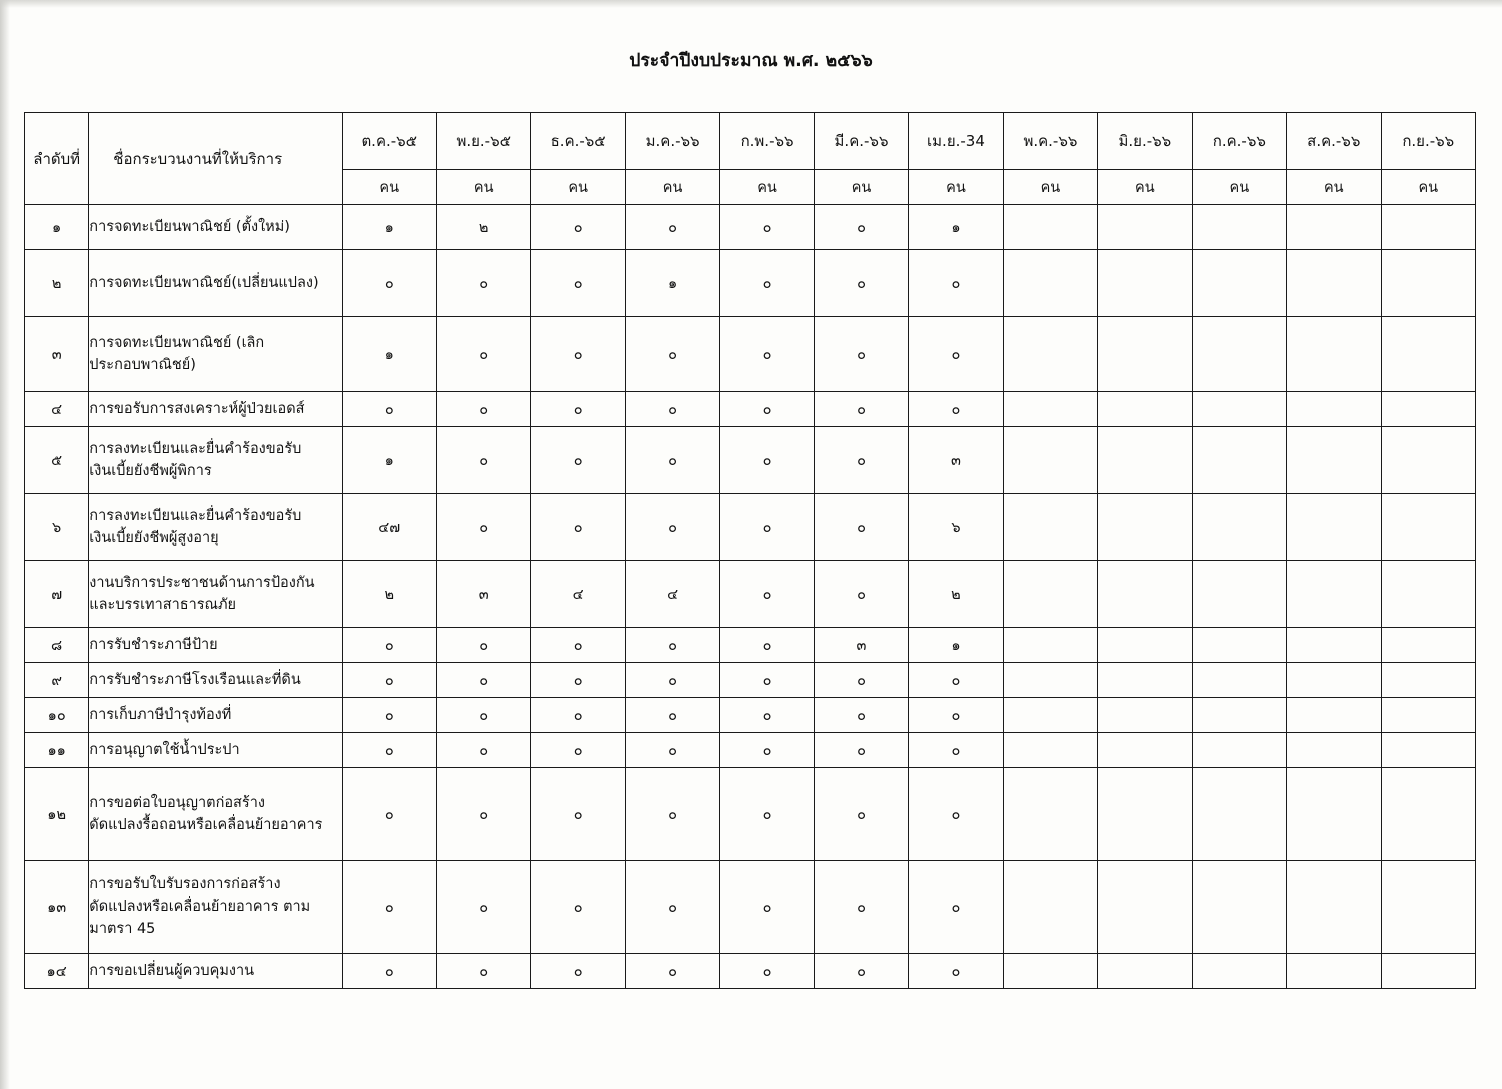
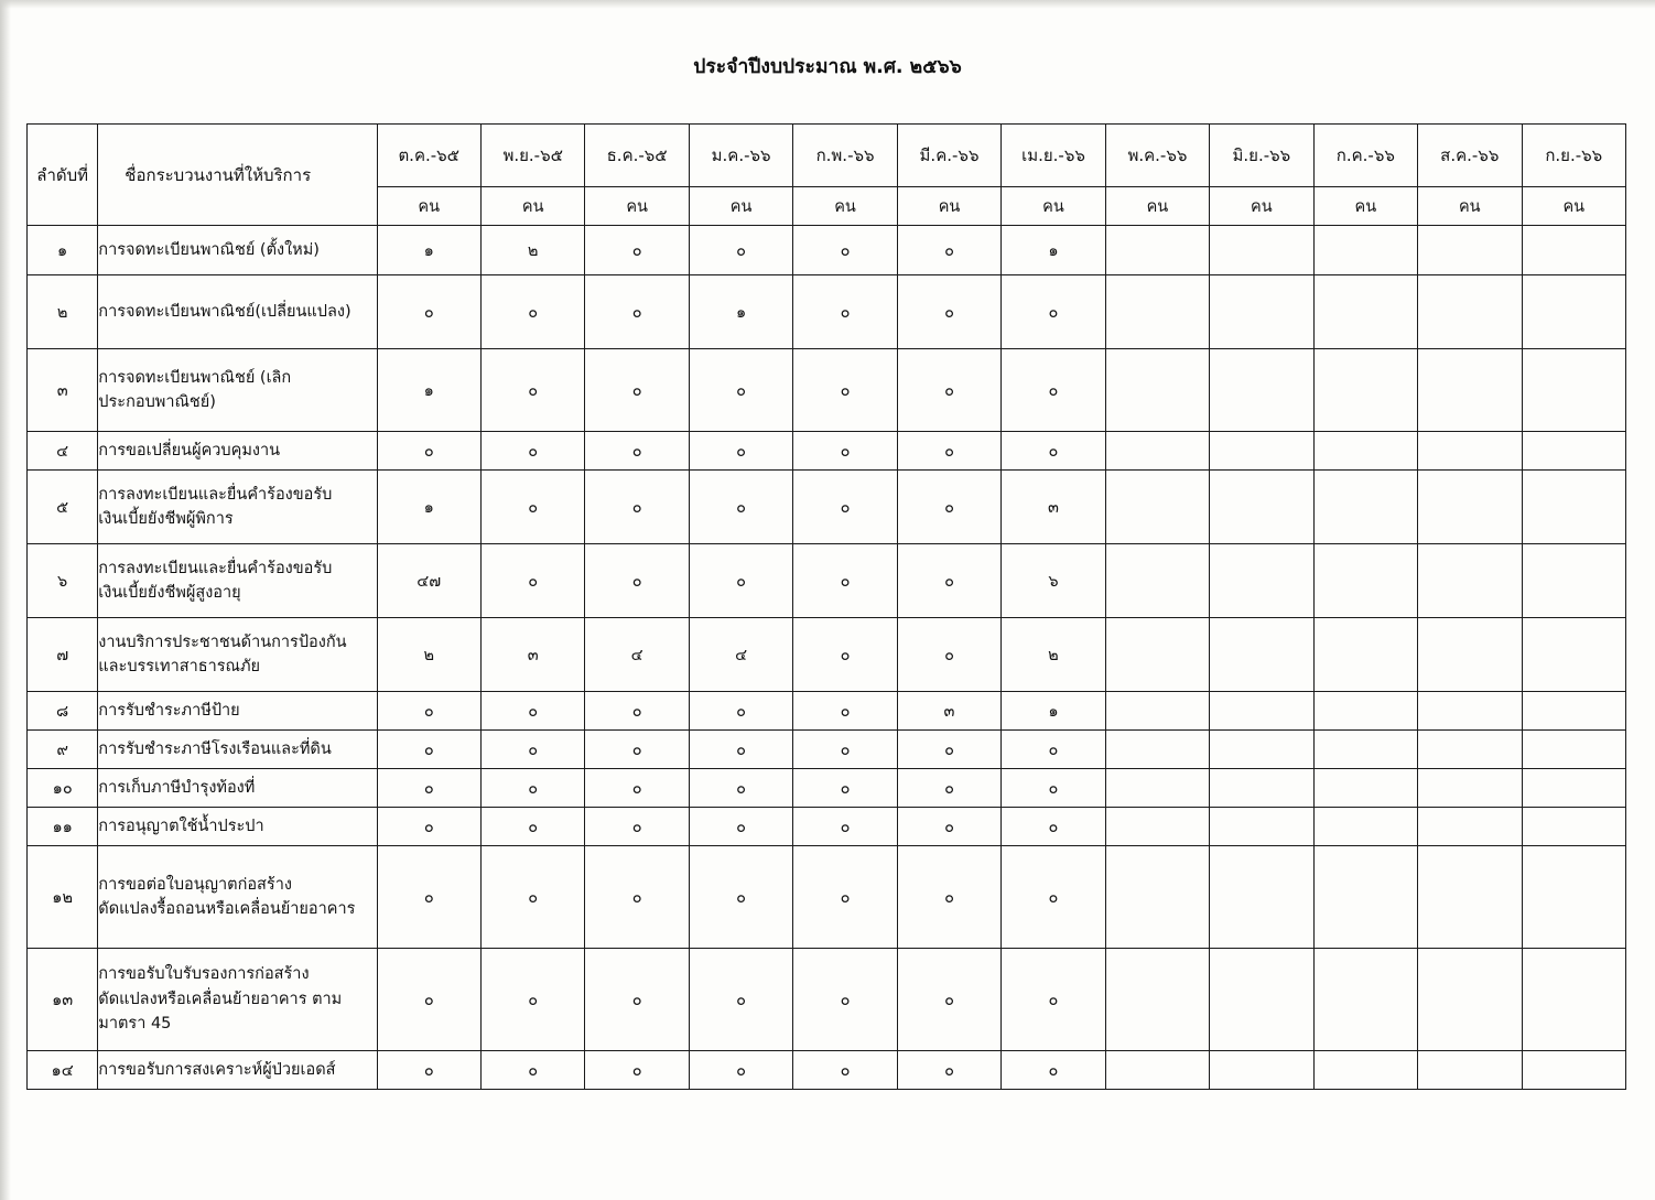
  ประจำปีงบประมาณ พ.ศ. ๒๕๖๖
- ลำดับที่	ชื่อกระบวนงานที่ให้บริการ	ต.ค.-๖๕	พ.ย.-๖๕	ธ.ค.-๖๕	ม.ค.-๖๖	ก.พ.-๖๖	มี.ค.-๖๖	เม.ย.-34	พ.ค.-๖๖	มิ.ย.-๖๖	ก.ค.-๖๖	ส.ค.-๖๖	ก.ย.-๖๖
+ ลำดับที่	ชื่อกระบวนงานที่ให้บริการ	ต.ค.-๖๕	พ.ย.-๖๕	ธ.ค.-๖๕	ม.ค.-๖๖	ก.พ.-๖๖	มี.ค.-๖๖	เม.ย.-๖๖	พ.ค.-๖๖	มิ.ย.-๖๖	ก.ค.-๖๖	ส.ค.-๖๖	ก.ย.-๖๖
  คน	คน	คน	คน	คน	คน	คน	คน	คน	คน	คน	คน
  ๑	การจดทะเบียนพาณิชย์ (ตั้งใหม่)	๑	๒	๐	๐	๐	๐	๑
  ๒	การจดทะเบียนพาณิชย์(เปลี่ยนแปลง)	๐	๐	๐	๑	๐	๐	๐
  ๓	การจดทะเบียนพาณิชย์ (เลิกประกอบพาณิชย์)	๑	๐	๐	๐	๐	๐	๐
- ๔	การขอรับการสงเคราะห์ผู้ป่วยเอดส์	๐	๐	๐	๐	๐	๐	๐
+ ๔	การขอเปลี่ยนผู้ควบคุมงาน	๐	๐	๐	๐	๐	๐	๐
  ๕	การลงทะเบียนและยื่นคำร้องขอรับเงินเบี้ยยังชีพผู้พิการ	๑	๐	๐	๐	๐	๐	๓
  ๖	การลงทะเบียนและยื่นคำร้องขอรับเงินเบี้ยยังชีพผู้สูงอายุ	๔๗	๐	๐	๐	๐	๐	๖
  ๗	งานบริการประชาชนด้านการป้องกันและบรรเทาสาธารณภัย	๒	๓	๔	๔	๐	๐	๒
  ๘	การรับชำระภาษีป้าย	๐	๐	๐	๐	๐	๓	๑
  ๙	การรับชำระภาษีโรงเรือนและที่ดิน	๐	๐	๐	๐	๐	๐	๐
  ๑๐	การเก็บภาษีบำรุงท้องที่	๐	๐	๐	๐	๐	๐	๐
  ๑๑	การอนุญาตใช้น้ำประปา	๐	๐	๐	๐	๐	๐	๐
  ๑๒	การขอต่อใบอนุญาตก่อสร้างดัดแปลงรื้อถอนหรือเคลื่อนย้ายอาคาร	๐	๐	๐	๐	๐	๐	๐
  ๑๓	การขอรับใบรับรองการก่อสร้างดัดแปลงหรือเคลื่อนย้ายอาคาร ตามมาตรา 45	๐	๐	๐	๐	๐	๐	๐
- ๑๔	การขอเปลี่ยนผู้ควบคุมงาน	๐	๐	๐	๐	๐	๐	๐
+ ๑๔	การขอรับการสงเคราะห์ผู้ป่วยเอดส์	๐	๐	๐	๐	๐	๐	๐
